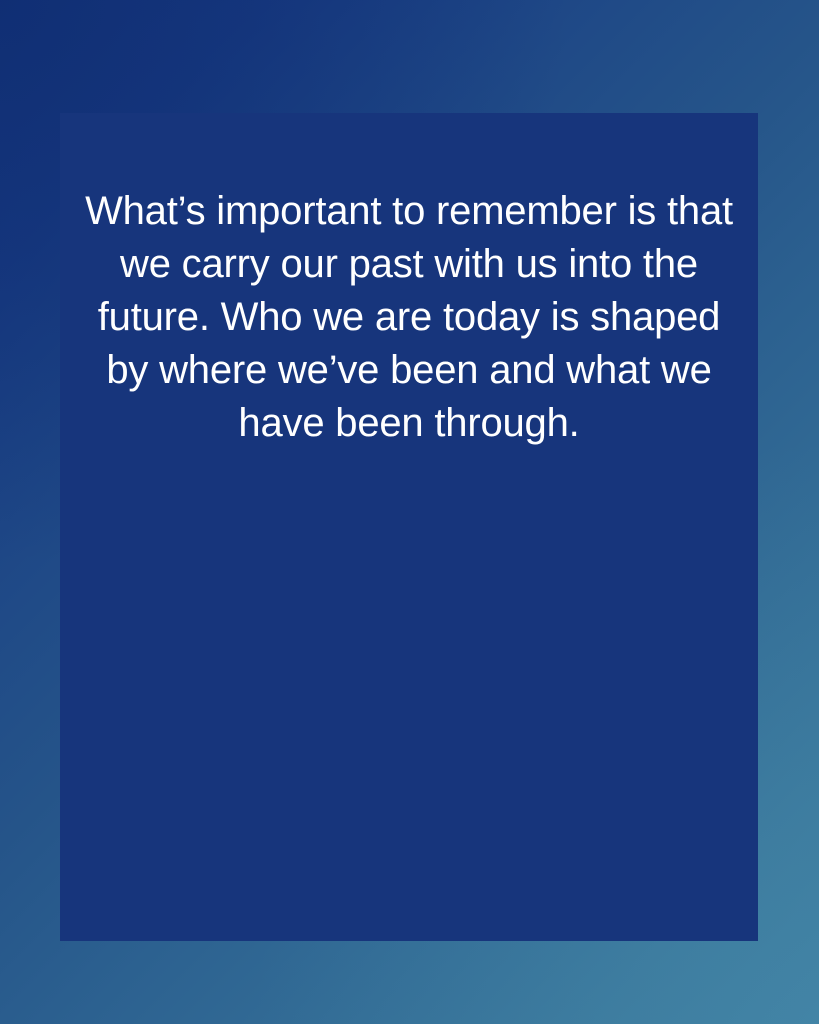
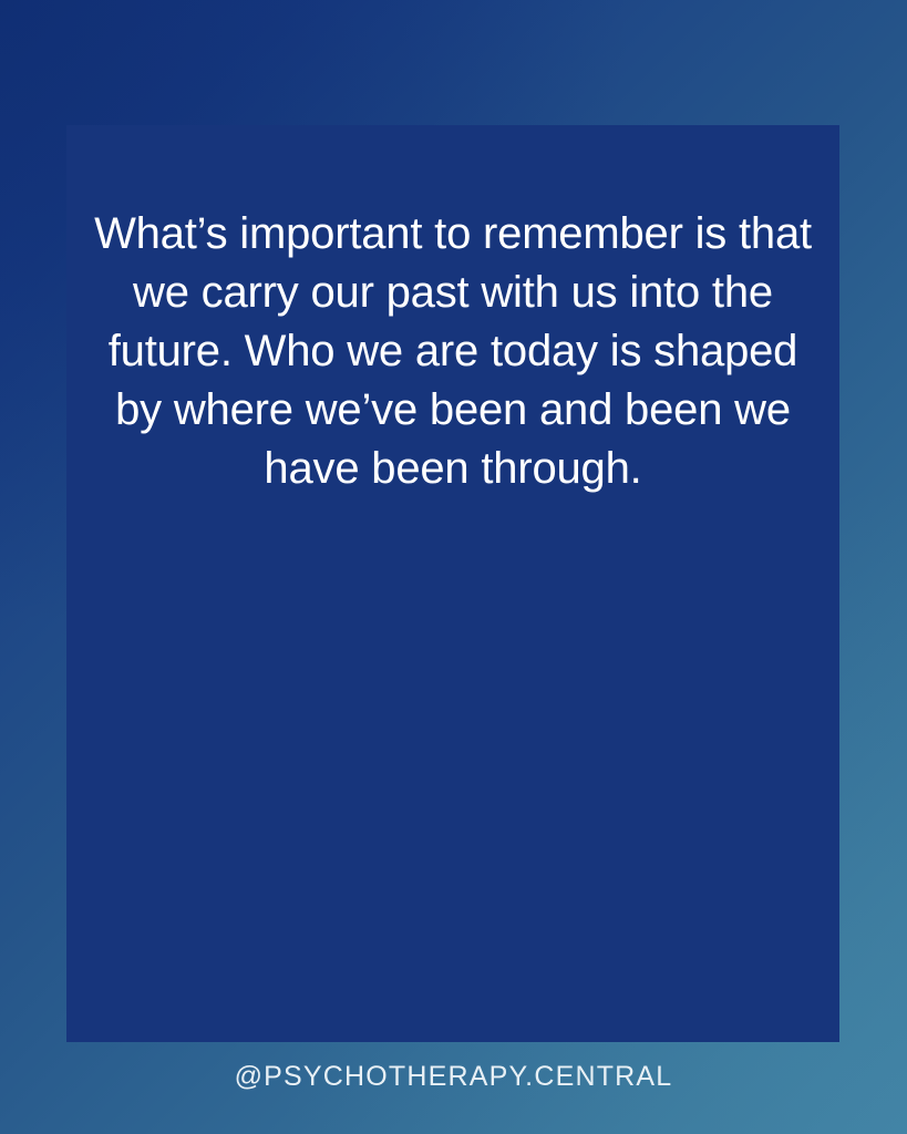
- What’s important to remember is that we carry our past with us into the future. Who we are today is shaped by where we’ve been and what we have been through.
+ What’s important to remember is that we carry our past with us into the future. Who we are today is shaped by where we’ve been and been we have been through.
+ @PSYCHOTHERAPY.CENTRAL
